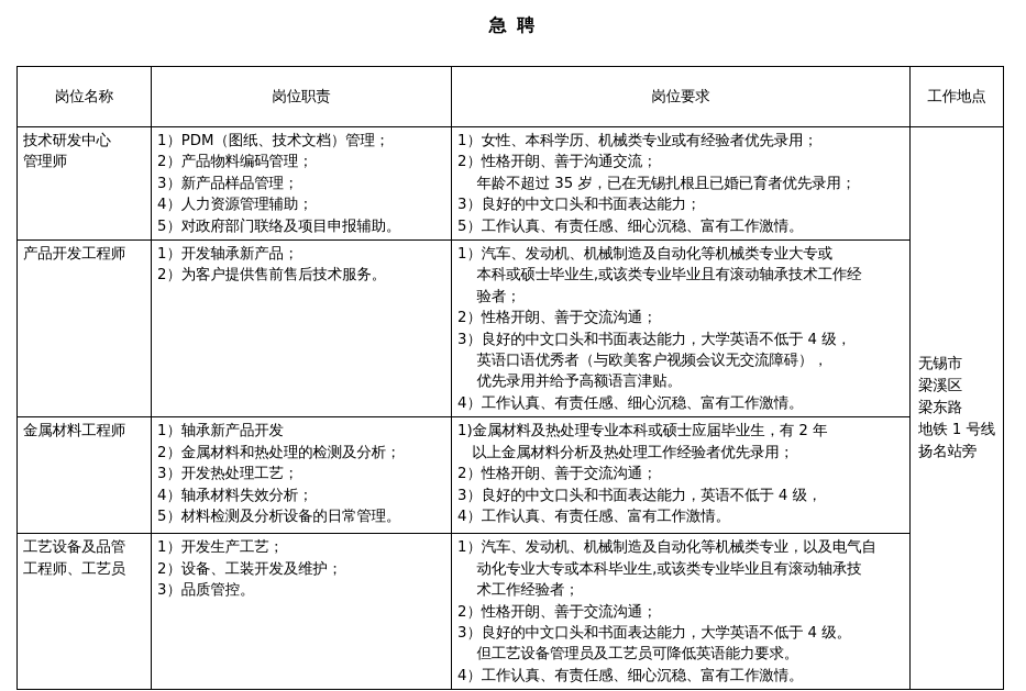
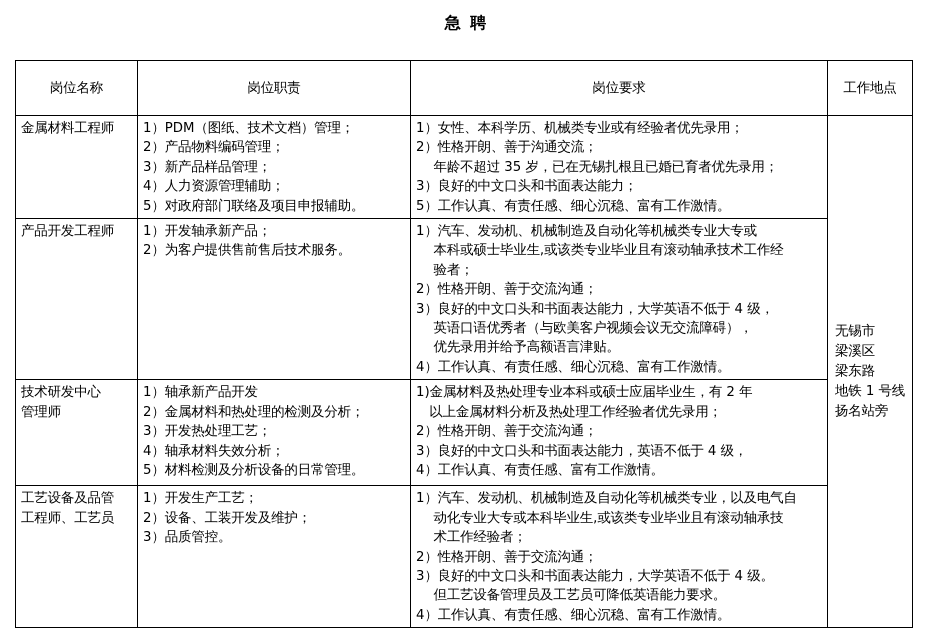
  急 聘
  岗位名称	岗位职责	岗位要求	工作地点
- 技术研发中心 管理师	1）PDM（图纸、技术文档）管理； 2）产品物料编码管理； 3）新产品样品管理； 4）人力资源管理辅助； 5）对政府部门联络及项目申报辅助。	1）女性、本科学历、机械类专业或有经验者优先录用； 2）性格开朗、善于沟通交流； 年龄不超过 35 岁，已在无锡扎根且已婚已育者优先录用； 3）良好的中文口头和书面表达能力； 5）工作认真、有责任感、细心沉稳、富有工作激情。	无锡市 梁溪区 梁东路 地铁 1 号线 扬名站旁
+ 金属材料工程师	1）PDM（图纸、技术文档）管理； 2）产品物料编码管理； 3）新产品样品管理； 4）人力资源管理辅助； 5）对政府部门联络及项目申报辅助。	1）女性、本科学历、机械类专业或有经验者优先录用； 2）性格开朗、善于沟通交流； 年龄不超过 35 岁，已在无锡扎根且已婚已育者优先录用； 3）良好的中文口头和书面表达能力； 5）工作认真、有责任感、细心沉稳、富有工作激情。	无锡市 梁溪区 梁东路 地铁 1 号线 扬名站旁
  产品开发工程师	1）开发轴承新产品； 2）为客户提供售前售后技术服务。	1）汽车、发动机、机械制造及自动化等机械类专业大专或 本科或硕士毕业生,或该类专业毕业且有滚动轴承技术工作经 验者； 2）性格开朗、善于交流沟通； 3）良好的中文口头和书面表达能力，大学英语不低于 4 级， 英语口语优秀者（与欧美客户视频会议无交流障碍）， 优先录用并给予高额语言津贴。 4）工作认真、有责任感、细心沉稳、富有工作激情。
- 金属材料工程师	1）轴承新产品开发 2）金属材料和热处理的检测及分析； 3）开发热处理工艺； 4）轴承材料失效分析； 5）材料检测及分析设备的日常管理。	1)金属材料及热处理专业本科或硕士应届毕业生，有 2 年 以上金属材料分析及热处理工作经验者优先录用； 2）性格开朗、善于交流沟通； 3）良好的中文口头和书面表达能力，英语不低于 4 级， 4）工作认真、有责任感、富有工作激情。
+ 技术研发中心 管理师	1）轴承新产品开发 2）金属材料和热处理的检测及分析； 3）开发热处理工艺； 4）轴承材料失效分析； 5）材料检测及分析设备的日常管理。	1)金属材料及热处理专业本科或硕士应届毕业生，有 2 年 以上金属材料分析及热处理工作经验者优先录用； 2）性格开朗、善于交流沟通； 3）良好的中文口头和书面表达能力，英语不低于 4 级， 4）工作认真、有责任感、富有工作激情。
  工艺设备及品管 工程师、工艺员	1）开发生产工艺； 2）设备、工装开发及维护； 3）品质管控。	1）汽车、发动机、机械制造及自动化等机械类专业，以及电气自 动化专业大专或本科毕业生,或该类专业毕业且有滚动轴承技 术工作经验者； 2）性格开朗、善于交流沟通； 3）良好的中文口头和书面表达能力，大学英语不低于 4 级。 但工艺设备管理员及工艺员可降低英语能力要求。 4）工作认真、有责任感、细心沉稳、富有工作激情。
